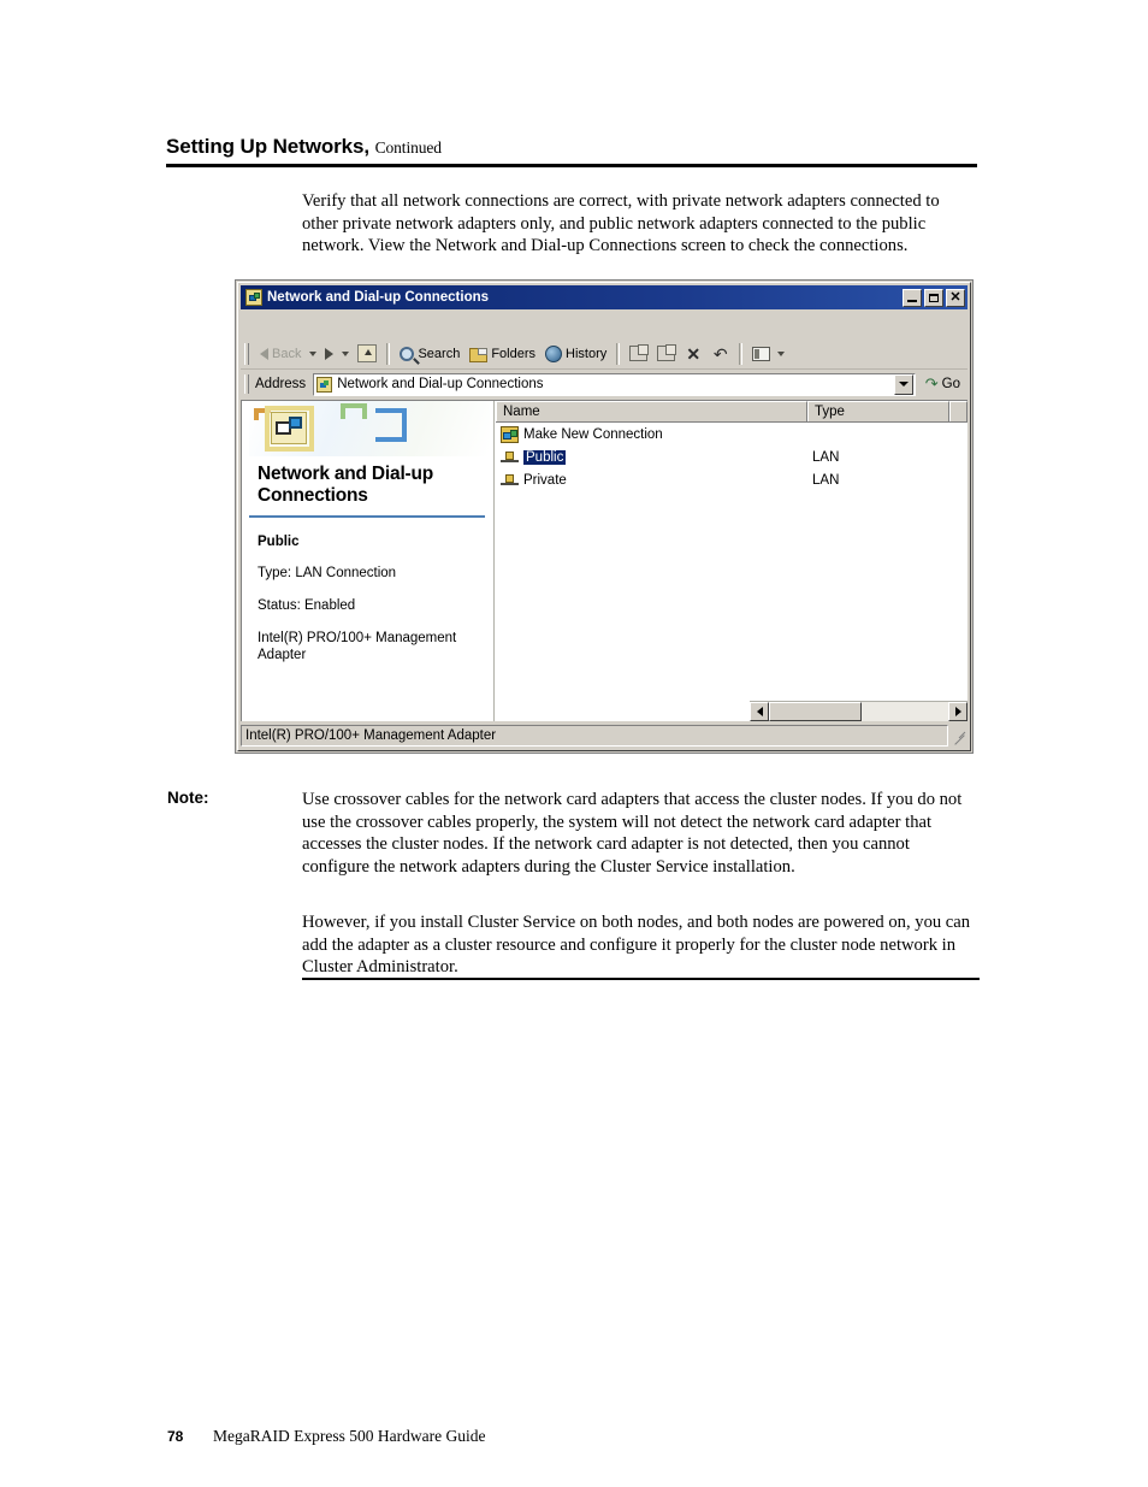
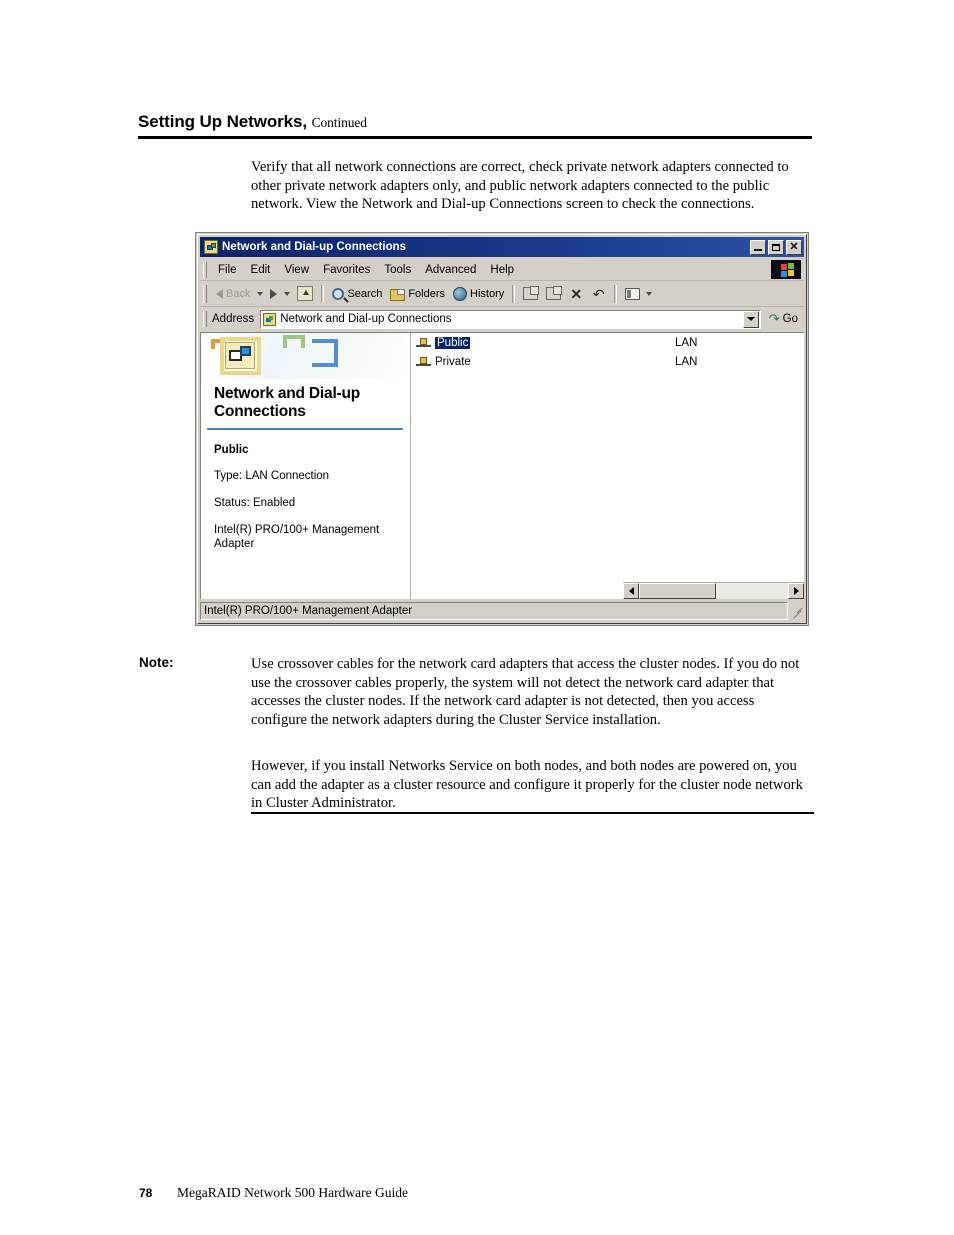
  Setting Up Networks, Continued
- Verify that all network connections are correct, with private network adapters connected to other private network adapters only, and public network adapters connected to the public network. View the Network and Dial-up Connections screen to check the connections.
+ Verify that all network connections are correct, check private network adapters connected to other private network adapters only, and public network adapters connected to the public network. View the Network and Dial-up Connections screen to check the connections.
  Network and Dial-up Connections
  ✕
+ File
+ Edit
+ View
+ Favorites
+ Tools
+ Advanced
+ Help
  Back
  Search
  Folders
  History
  ✕
  ↶
  Address
  Network and Dial-up Connections
  ↷
  Go
  Network and Dial-up Connections
  Public
  Type: LAN Connection
  Status: Enabled
  Intel(R) PRO/100+ Management Adapter
- Name
- Type
- Make New Connection
  Public
  LAN
  Private
  LAN
  Intel(R) PRO/100+ Management Adapter
  Note:
- Use crossover cables for the network card adapters that access the cluster nodes. If you do not use the crossover cables properly, the system will not detect the network card adapter that accesses the cluster nodes. If the network card adapter is not detected, then you cannot configure the network adapters during the Cluster Service installation.
+ Use crossover cables for the network card adapters that access the cluster nodes. If you do not use the crossover cables properly, the system will not detect the network card adapter that accesses the cluster nodes. If the network card adapter is not detected, then you access configure the network adapters during the Cluster Service installation.
- However, if you install Cluster Service on both nodes, and both nodes are powered on, you can add the adapter as a cluster resource and configure it properly for the cluster node network in Cluster Administrator.
+ However, if you install Networks Service on both nodes, and both nodes are powered on, you can add the adapter as a cluster resource and configure it properly for the cluster node network in Cluster Administrator.
  78
- MegaRAID Express 500 Hardware Guide
+ MegaRAID Network 500 Hardware Guide
